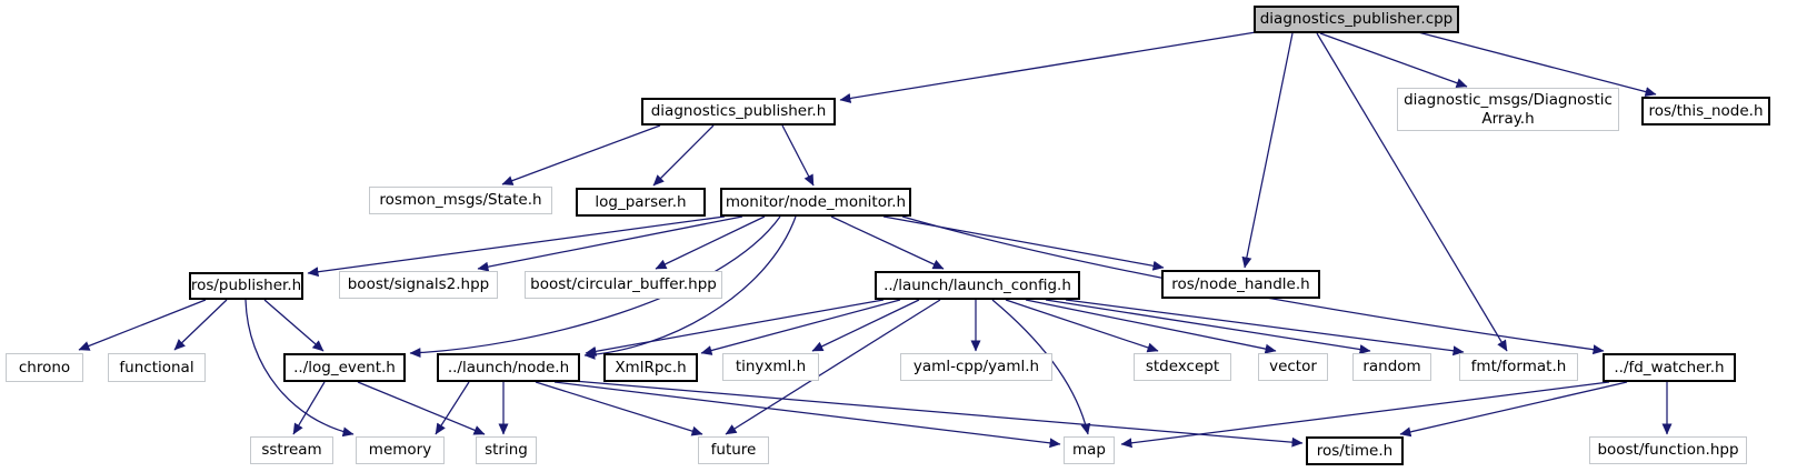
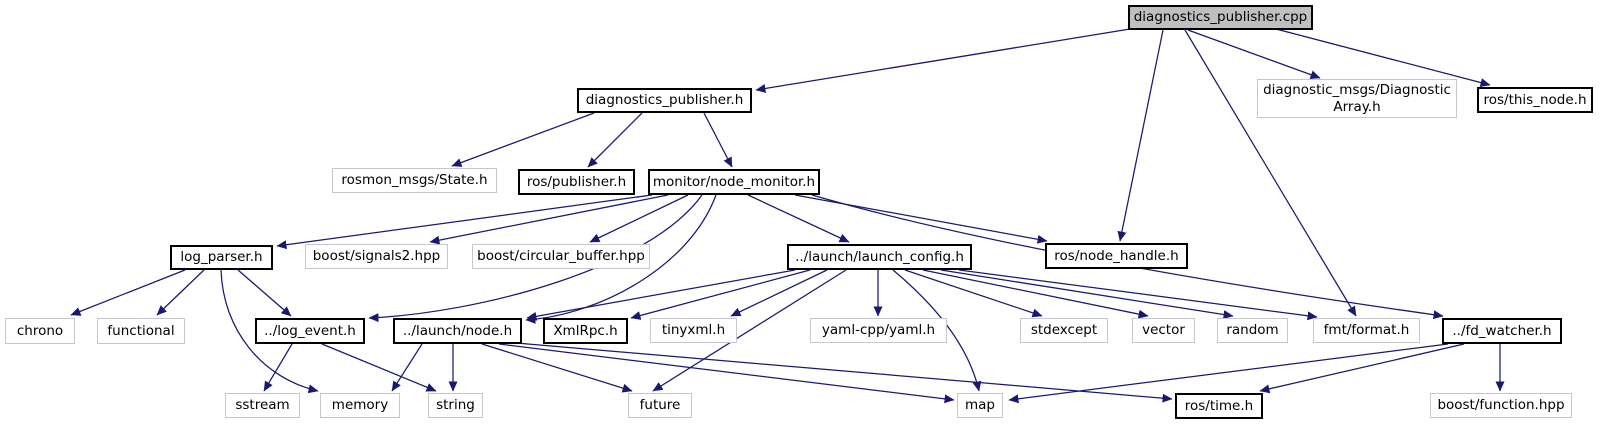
  diagnostics_publisher.cpp
  diagnostics_publisher.h
  diagnostic_msgs/Diagnostic
  Array.h
  ros/this_node.h
  rosmon_msgs/State.h
- log_parser.h
+ ros/publisher.h
  monitor/node_monitor.h
- ros/publisher.h
+ log_parser.h
  boost/signals2.hpp
  boost/circular_buffer.hpp
  ../launch/launch_config.h
  ros/node_handle.h
  chrono
  functional
  ../log_event.h
  ../launch/node.h
  XmlRpc.h
  tinyxml.h
  yaml-cpp/yaml.h
  stdexcept
  vector
  random
  fmt/format.h
  ../fd_watcher.h
  sstream
  memory
  string
  future
  map
  ros/time.h
  boost/function.hpp
